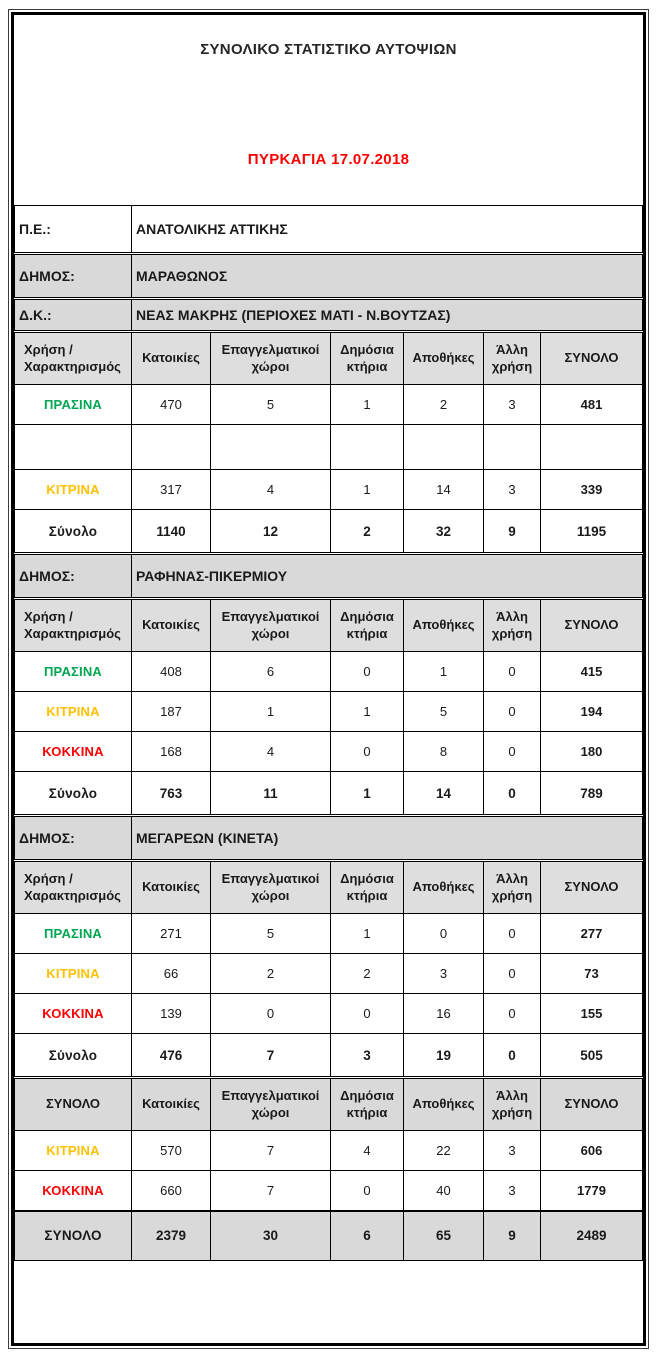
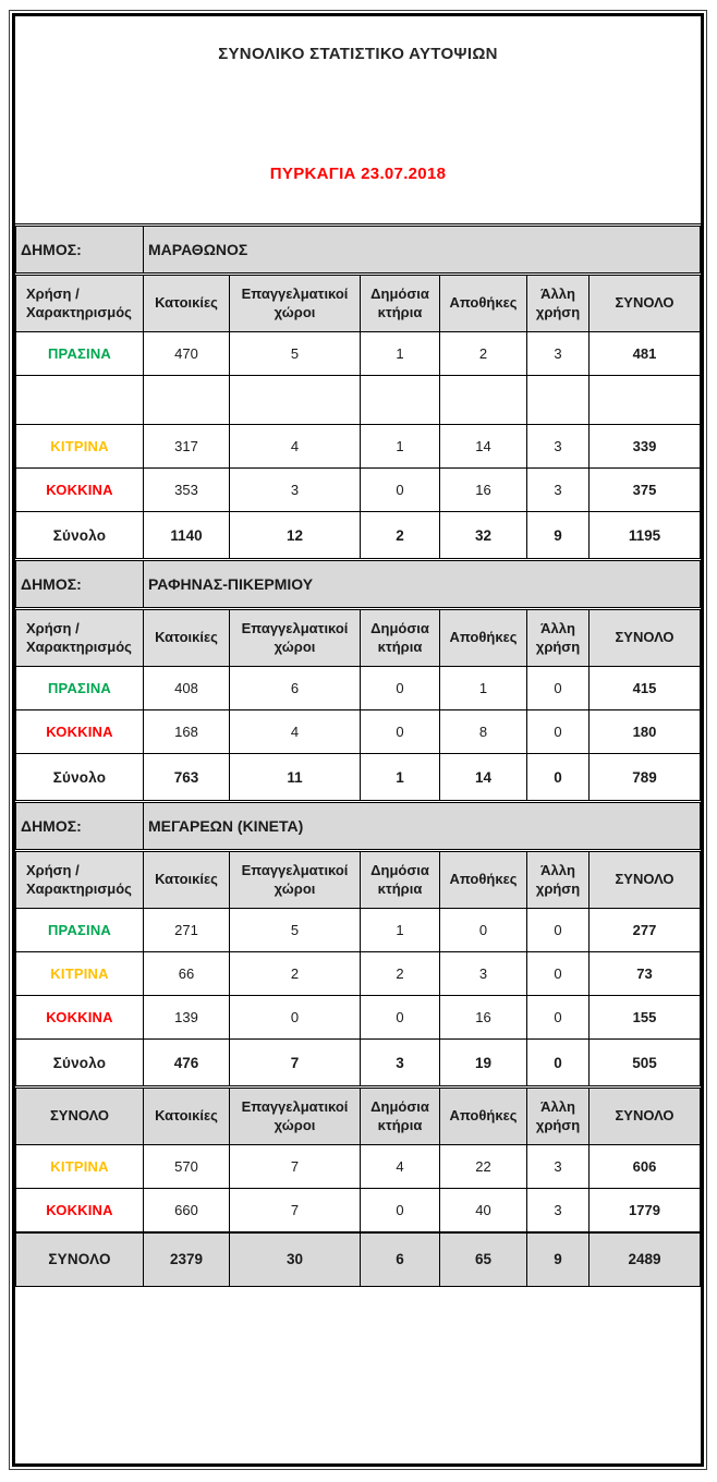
  ΣΥΝΟΛΙΚΟ ΣΤΑΤΙΣΤΙΚΟ ΑΥΤΟΨΙΩΝ
- ΠΥΡΚΑΓΙΑ 17.07.2018
+ ΠΥΡΚΑΓΙΑ 23.07.2018
- Π.Ε.:	ΑΝΑΤΟΛΙΚΗΣ ΑΤΤΙΚΗΣ
  ΔΗΜΟΣ:	ΜΑΡΑΘΩΝΟΣ
- Δ.Κ.:	ΝΕΑΣ ΜΑΚΡΗΣ (ΠΕΡΙΟΧΕΣ ΜΑΤΙ - Ν.ΒΟΥΤΖΑΣ)
  Χρήση / Χαρακτηρισμός	Κατοικίες	Επαγγελματικοί χώροι	Δημόσια κτήρια	Αποθήκες	Άλλη χρήση	ΣΥΝΟΛΟ
  ΠΡΑΣΙΝΑ	470	5	1	2	3	481
  ΚΙΤΡΙΝΑ	317	4	1	14	3	339
+ ΚΟΚΚΙΝΑ	353	3	0	16	3	375
  Σύνολο	1140	12	2	32	9	1195
  ΔΗΜΟΣ:	ΡΑΦΗΝΑΣ-ΠΙΚΕΡΜΙΟΥ
  Χρήση / Χαρακτηρισμός	Κατοικίες	Επαγγελματικοί χώροι	Δημόσια κτήρια	Αποθήκες	Άλλη χρήση	ΣΥΝΟΛΟ
  ΠΡΑΣΙΝΑ	408	6	0	1	0	415
- ΚΙΤΡΙΝΑ	187	1	1	5	0	194
  ΚΟΚΚΙΝΑ	168	4	0	8	0	180
  Σύνολο	763	11	1	14	0	789
  ΔΗΜΟΣ:	ΜΕΓΑΡΕΩΝ (ΚΙΝΕΤΑ)
  Χρήση / Χαρακτηρισμός	Κατοικίες	Επαγγελματικοί χώροι	Δημόσια κτήρια	Αποθήκες	Άλλη χρήση	ΣΥΝΟΛΟ
  ΠΡΑΣΙΝΑ	271	5	1	0	0	277
  ΚΙΤΡΙΝΑ	66	2	2	3	0	73
  ΚΟΚΚΙΝΑ	139	0	0	16	0	155
  Σύνολο	476	7	3	19	0	505
  ΣΥΝΟΛΟ	Κατοικίες	Επαγγελματικοί χώροι	Δημόσια κτήρια	Αποθήκες	Άλλη χρήση	ΣΥΝΟΛΟ
  ΚΙΤΡΙΝΑ	570	7	4	22	3	606
  ΚΟΚΚΙΝΑ	660	7	0	40	3	1779
  ΣΥΝΟΛΟ	2379	30	6	65	9	2489
